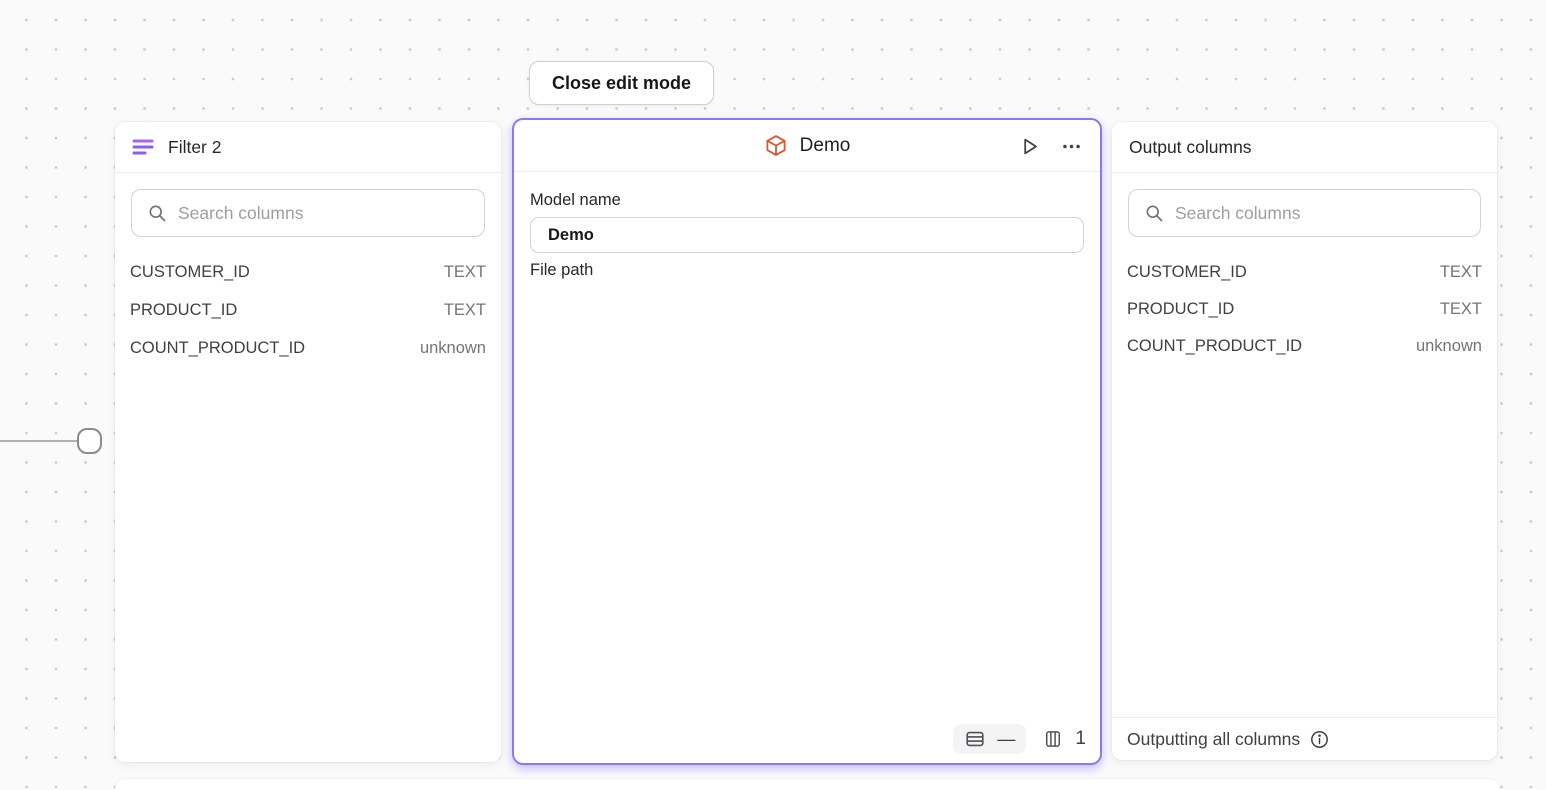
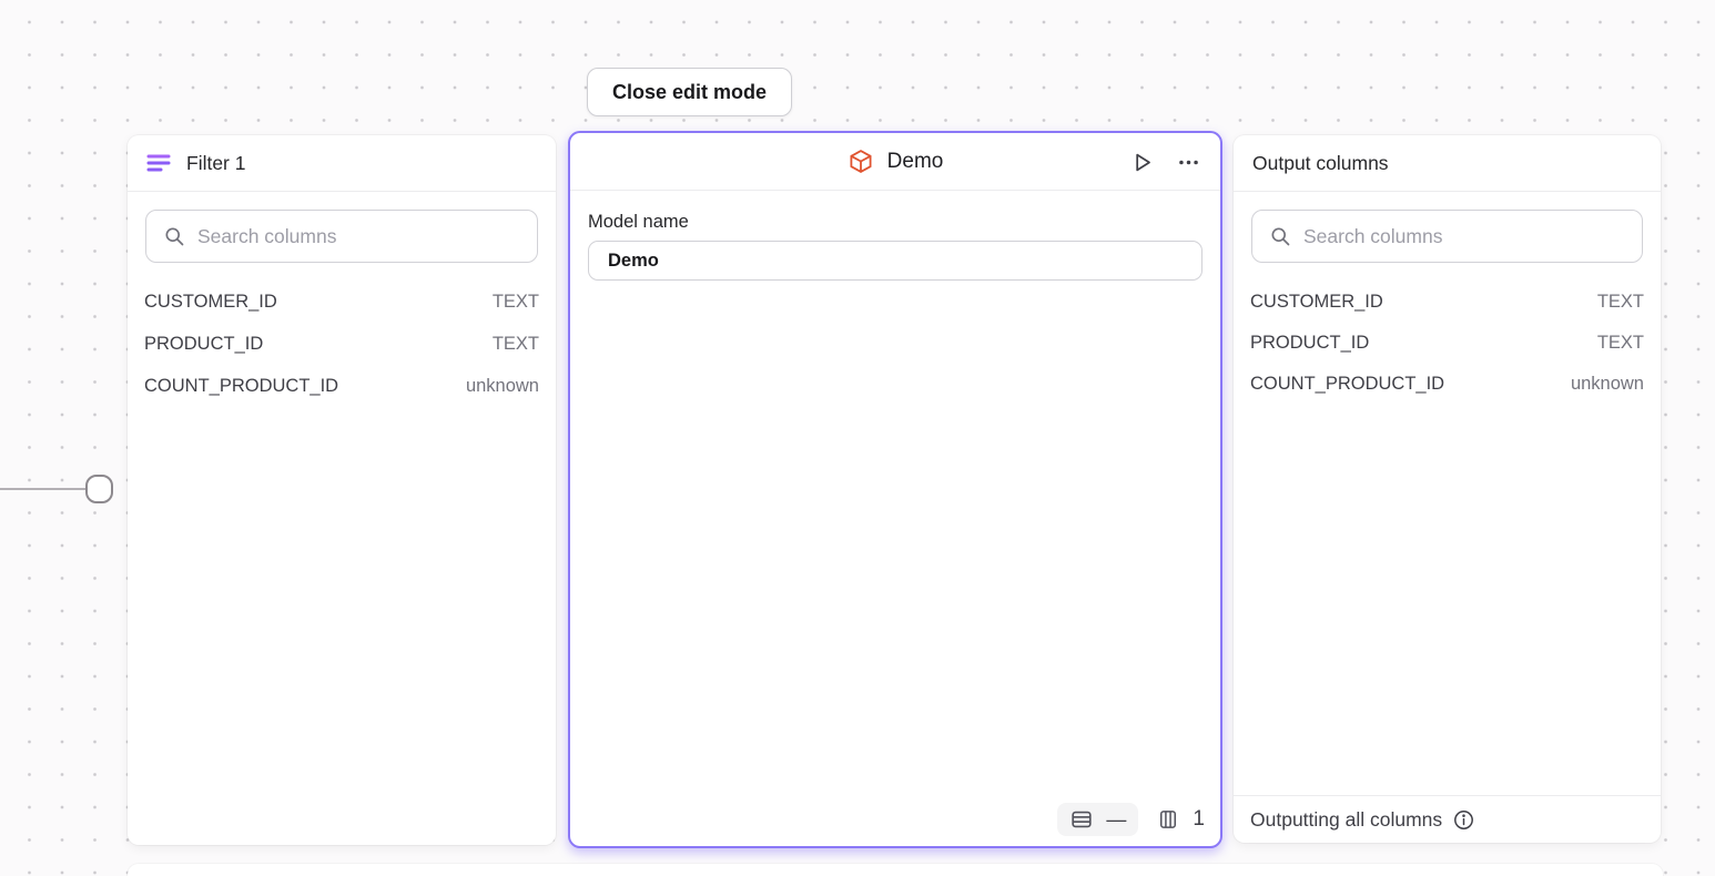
  Close edit mode
- Filter 2
+ Filter 1
  Search columns
  CUSTOMER_ID
  TEXT
  PRODUCT_ID
  TEXT
  COUNT_PRODUCT_ID
  unknown
  Demo
  Model name
  Demo
- File path
  —
  1
  Output columns
  Search columns
  CUSTOMER_ID
  TEXT
  PRODUCT_ID
  TEXT
  COUNT_PRODUCT_ID
  unknown
  Outputting all columns
